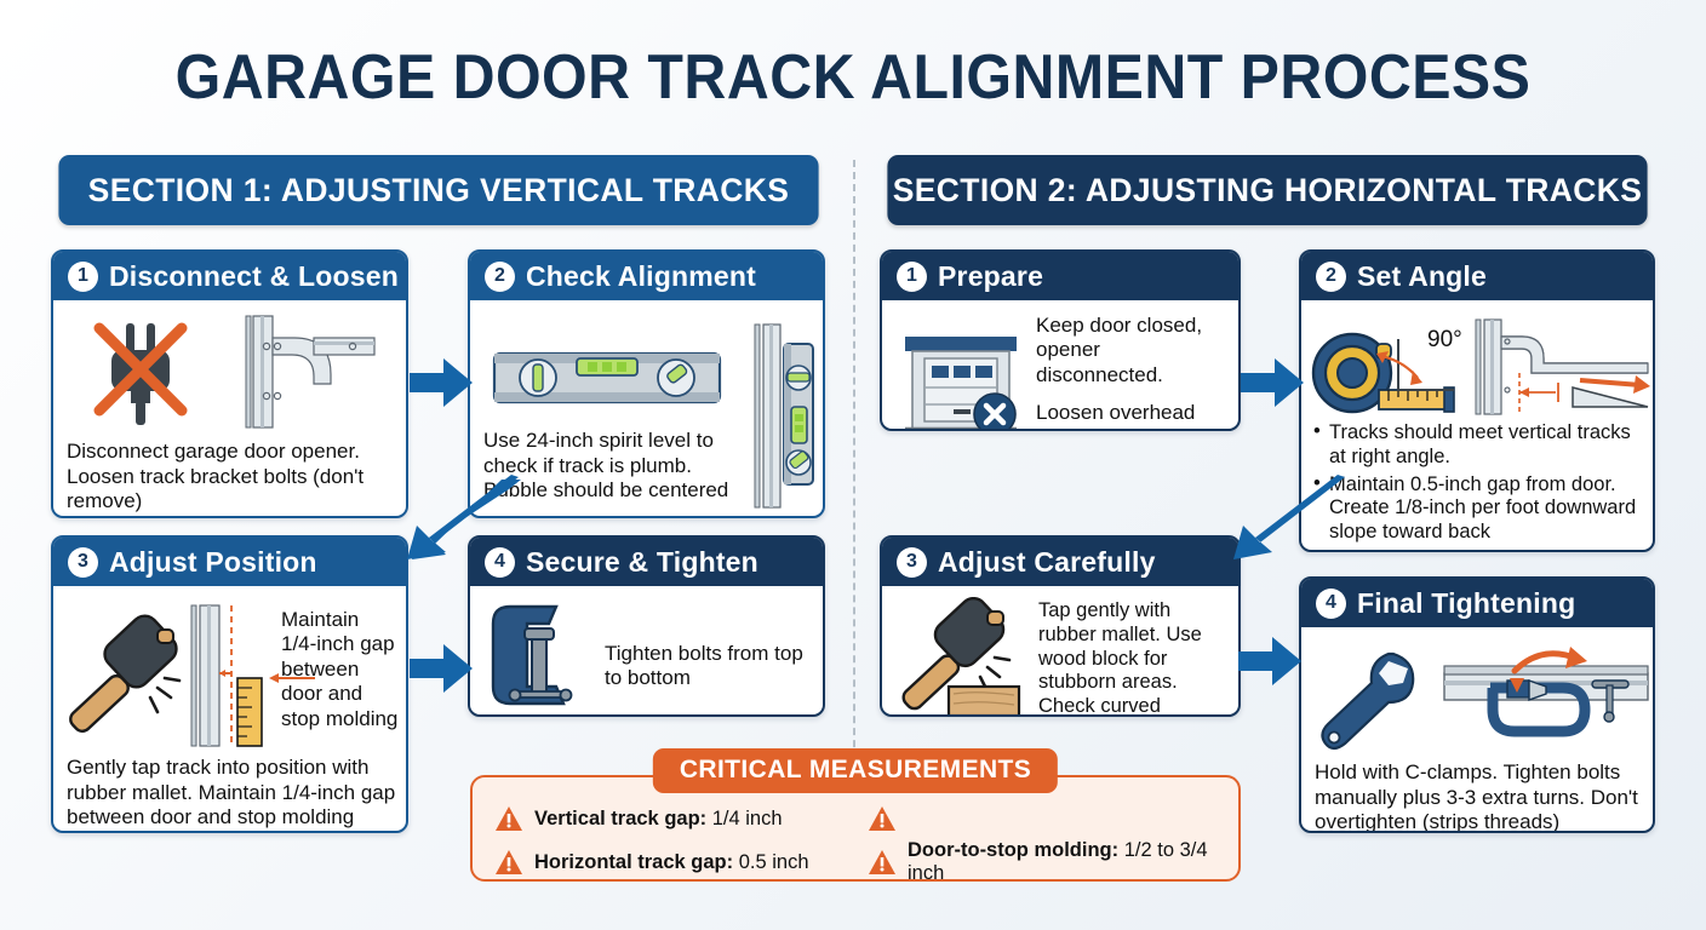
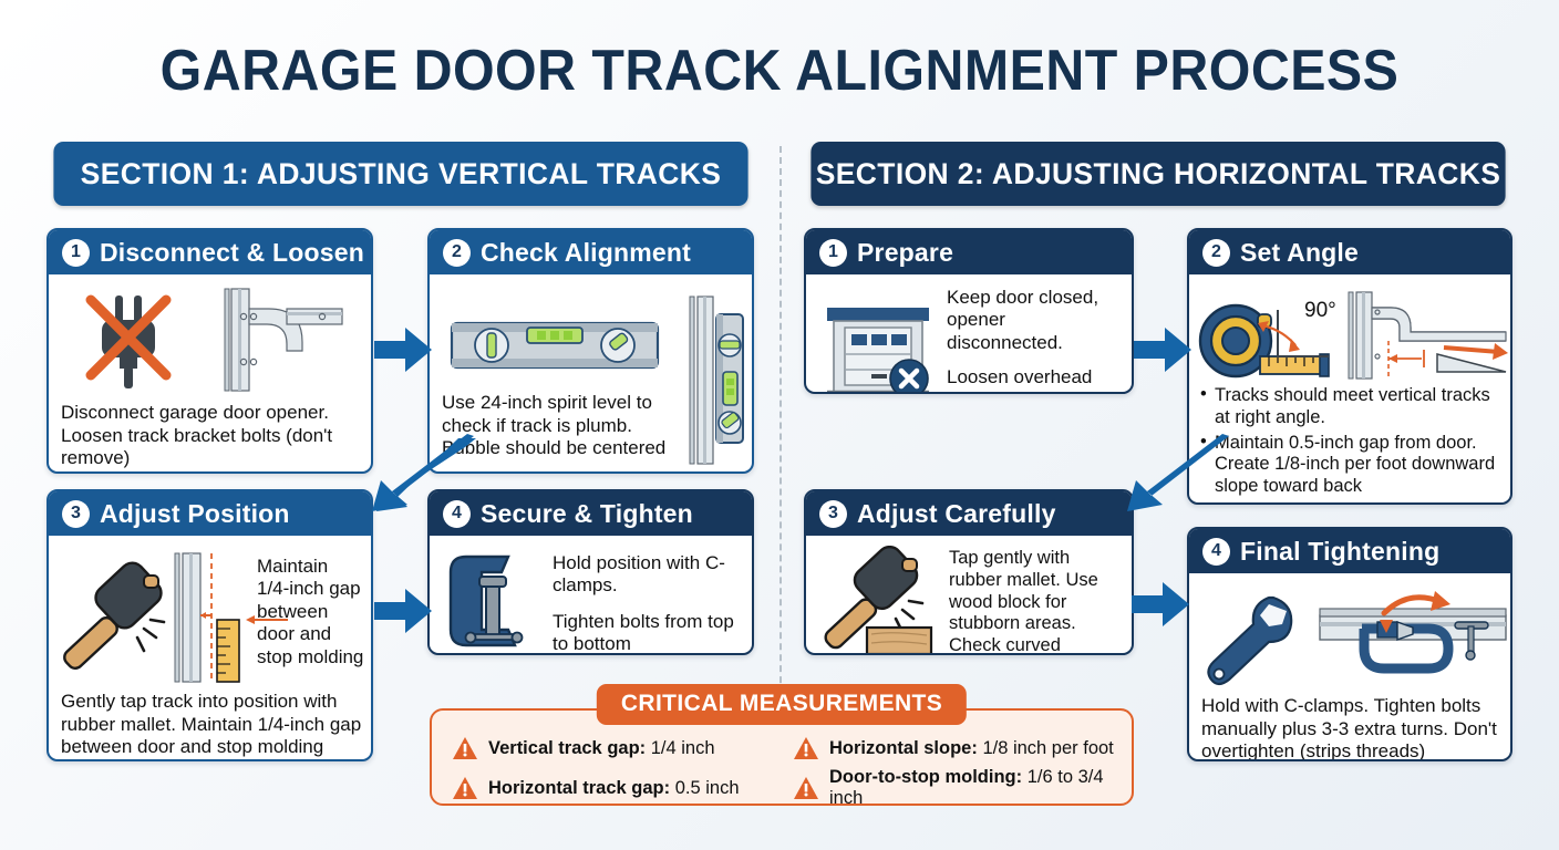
  GARAGE DOOR TRACK ALIGNMENT PROCESS
  SECTION 1: ADJUSTING VERTICAL TRACKS
  SECTION 2: ADJUSTING HORIZONTAL TRACKS
  1
  Disconnect & Loosen
  Disconnect garage door opener. Loosen track bracket bolts (don't remove)
  2
  Check Alignment
  Use 24-inch spirit level to check if track is plumb. Bbble should be centered
  3
  Adjust Position
  Maintain 1/4-inch gap between door and stop molding
  Gently tap track into position with rubber mallet. Maintain 1/4-inch gap between door and stop molding
  4
  Secure & Tighten
+ Hold position with C-clamps.
  Tighten bolts from top to bottom
  1
  Prepare
  Keep door closed, opener disconnected.
  2
  Set Angle
  90°
  Tracks should meet vertical tracks at right angle.
  Maintain 0.5-inch gap from door. Create 1/8-inch per foot downward slope toward back
  3
  Adjust Carefully
  Tap gently with rubber mallet. Use wood block for stubborn areas. Check curved
  4
  Final Tightening
  Hold with C-clamps. Tighten bolts manually plus 3-3 extra turns. Don't overtighten (strips threads)
  CRITICAL MEASUREMENTS
  Vertical track gap: 1/4 inch
+ Horizontal slope: 1/8 inch per foot
  Horizontal track gap: 0.5 inch
- Door-to-stop molding: 1/2 to 3/4 inch
+ Door-to-stop molding: 1/6 to 3/4 inch
